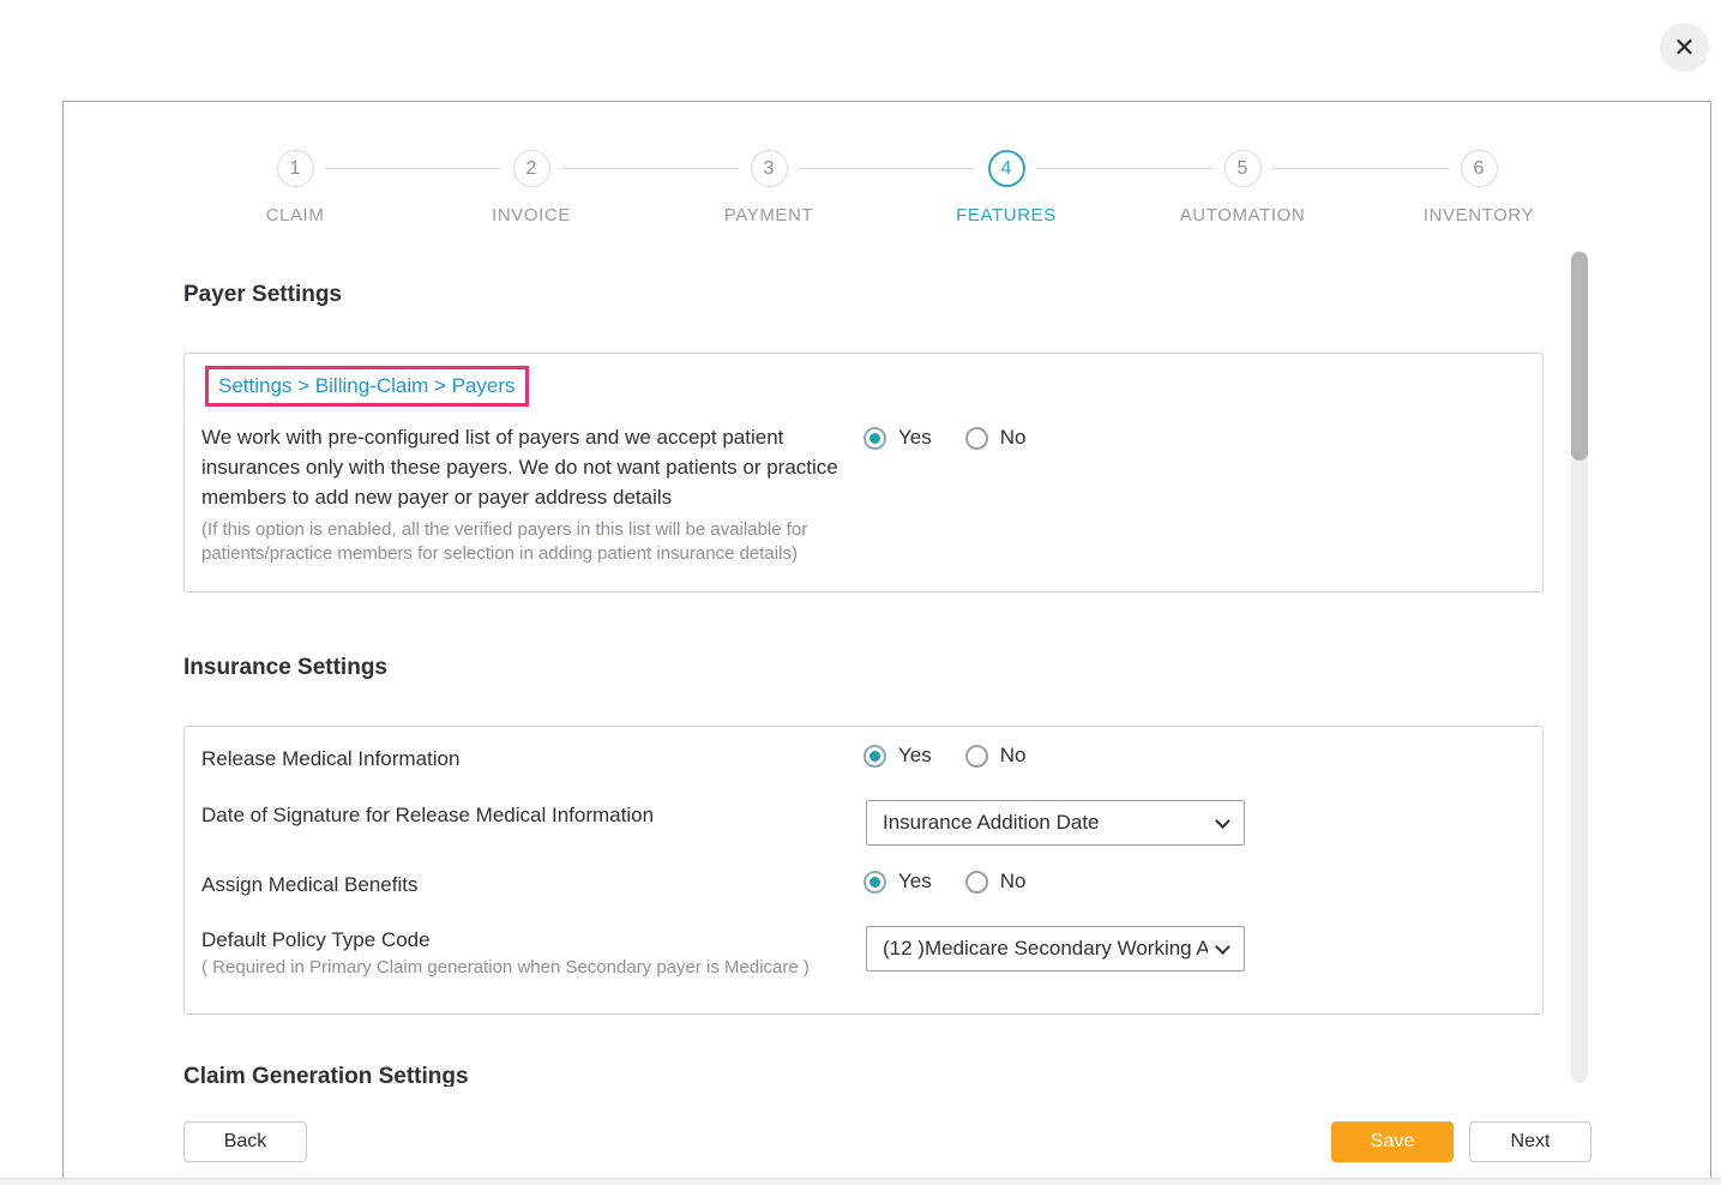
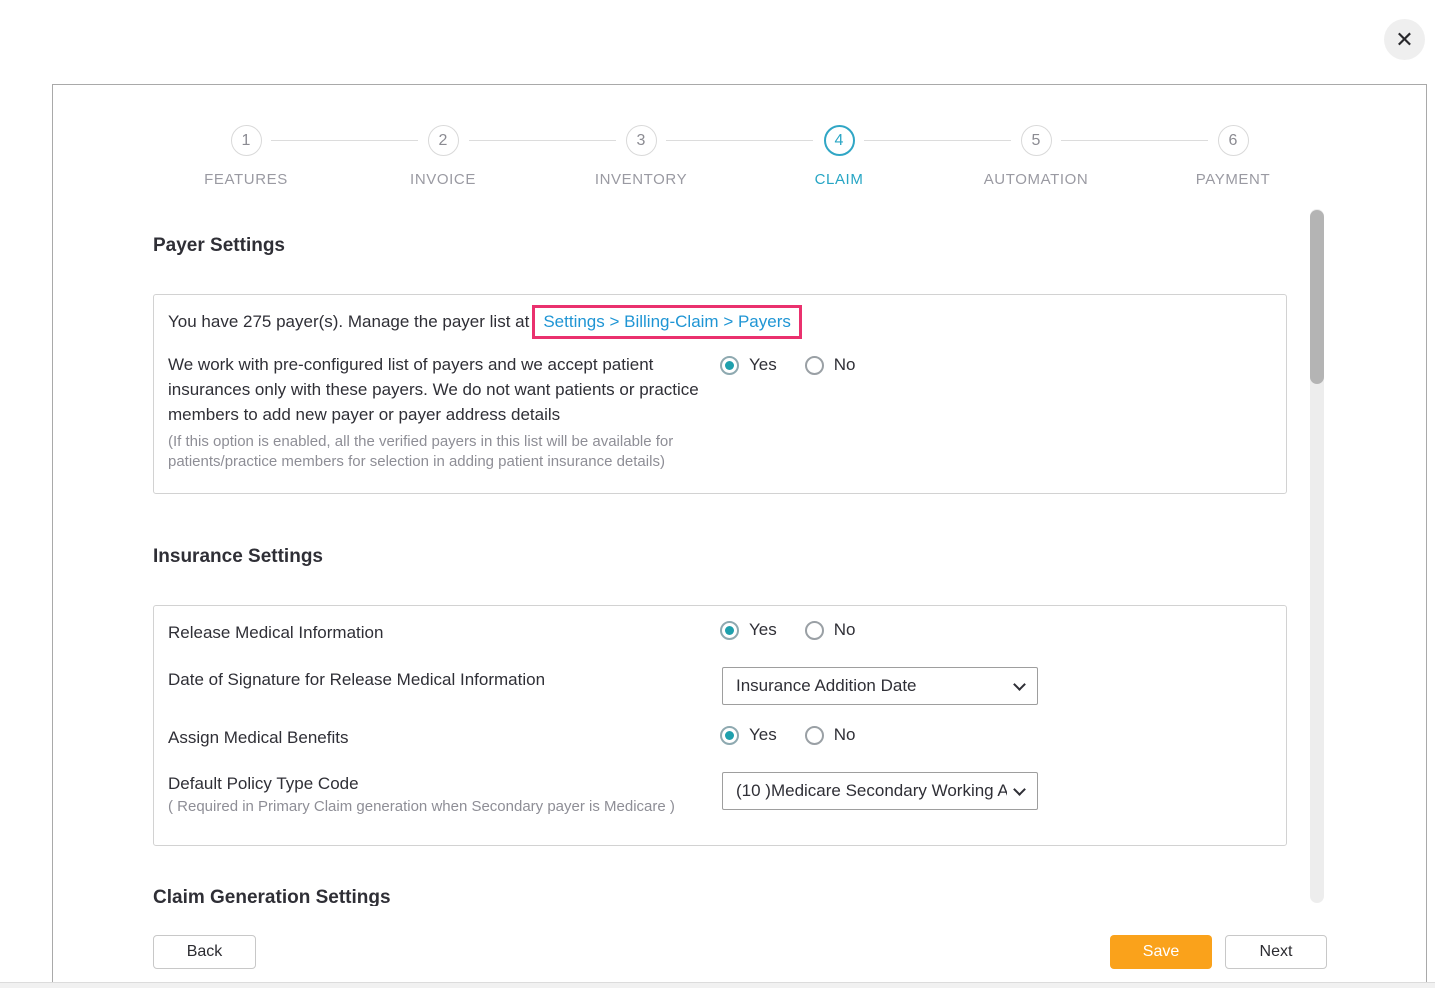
  ✕
  1
- CLAIM
+ FEATURES
  2
  INVOICE
  3
- PAYMENT
+ INVENTORY
  4
- FEATURES
+ CLAIM
  5
  AUTOMATION
  6
- INVENTORY
+ PAYMENT
  Payer Settings
+ You have 275 payer(s). Manage the payer list at
  Settings > Billing-Claim > Payers
  We work with pre-configured list of payers and we accept patient insurances only with these payers. We do not want patients or practice members to add new payer or payer address details
  (If this option is enabled, all the verified payers in this list will be available for patients/practice members for selection in adding patient insurance details)
  Yes
  No
  Insurance Settings
  Release Medical Information
  Yes
  No
  Date of Signature for Release Medical Information
  Insurance Addition Date
  Assign Medical Benefits
  Yes
  No
  Default Policy Type Code
  ( Required in Primary Claim generation when Secondary payer is Medicare )
- (12 )Medicare Secondary Working A
+ (10 )Medicare Secondary Working A
  Claim Generation Settings
  Back
  Save
  Next
